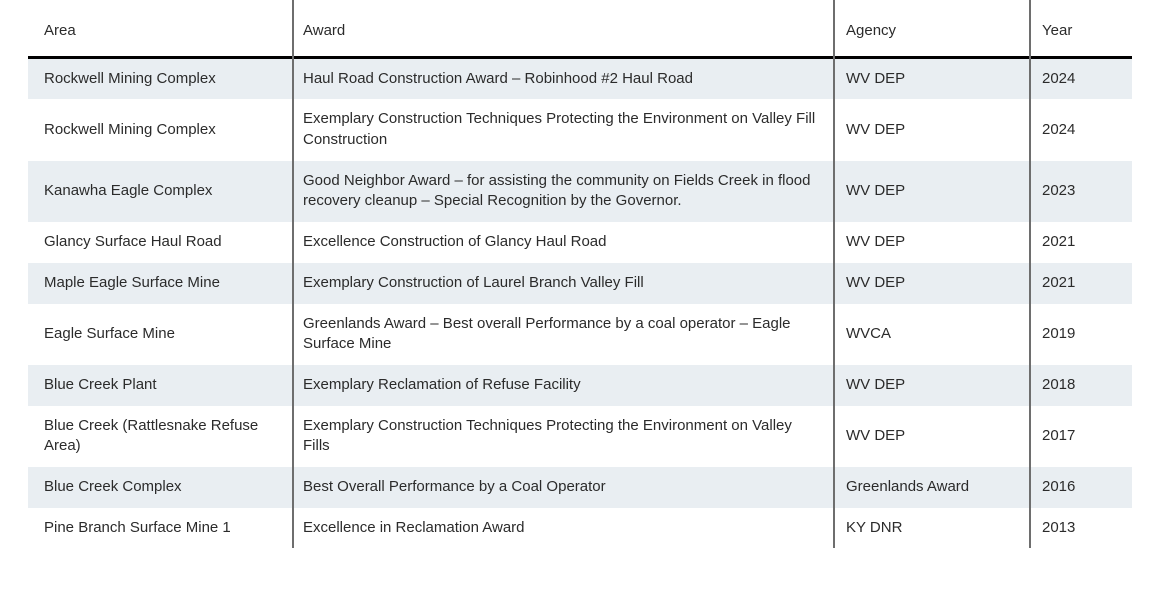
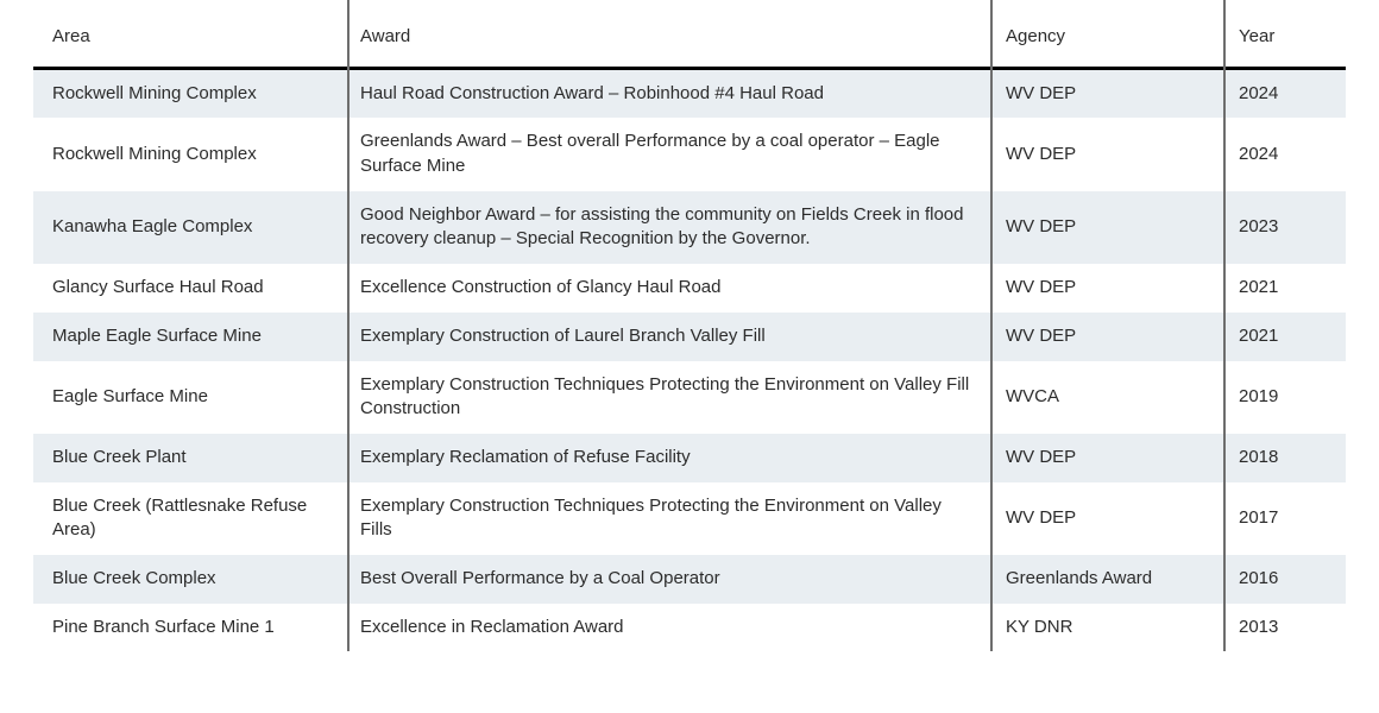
  Area	Award	Agency	Year
- Rockwell Mining Complex	Haul Road Construction Award – Robinhood #2 Haul Road	WV DEP	2024
+ Rockwell Mining Complex	Haul Road Construction Award – Robinhood #4 Haul Road	WV DEP	2024
- Rockwell Mining Complex	Exemplary Construction Techniques Protecting the Environment on Valley Fill Construction	WV DEP	2024
+ Rockwell Mining Complex	Greenlands Award – Best overall Performance by a coal operator – Eagle Surface Mine	WV DEP	2024
  Kanawha Eagle Complex	Good Neighbor Award – for assisting the community on Fields Creek in flood recovery cleanup – Special Recognition by the Governor.	WV DEP	2023
  Glancy Surface Haul Road	Excellence Construction of Glancy Haul Road	WV DEP	2021
  Maple Eagle Surface Mine	Exemplary Construction of Laurel Branch Valley Fill	WV DEP	2021
- Eagle Surface Mine	Greenlands Award – Best overall Performance by a coal operator – Eagle Surface Mine	WVCA	2019
+ Eagle Surface Mine	Exemplary Construction Techniques Protecting the Environment on Valley Fill Construction	WVCA	2019
  Blue Creek Plant	Exemplary Reclamation of Refuse Facility	WV DEP	2018
  Blue Creek (Rattlesnake Refuse Area)	Exemplary Construction Techniques Protecting the Environment on Valley Fills	WV DEP	2017
  Blue Creek Complex	Best Overall Performance by a Coal Operator	Greenlands Award	2016
  Pine Branch Surface Mine 1	Excellence in Reclamation Award	KY DNR	2013
